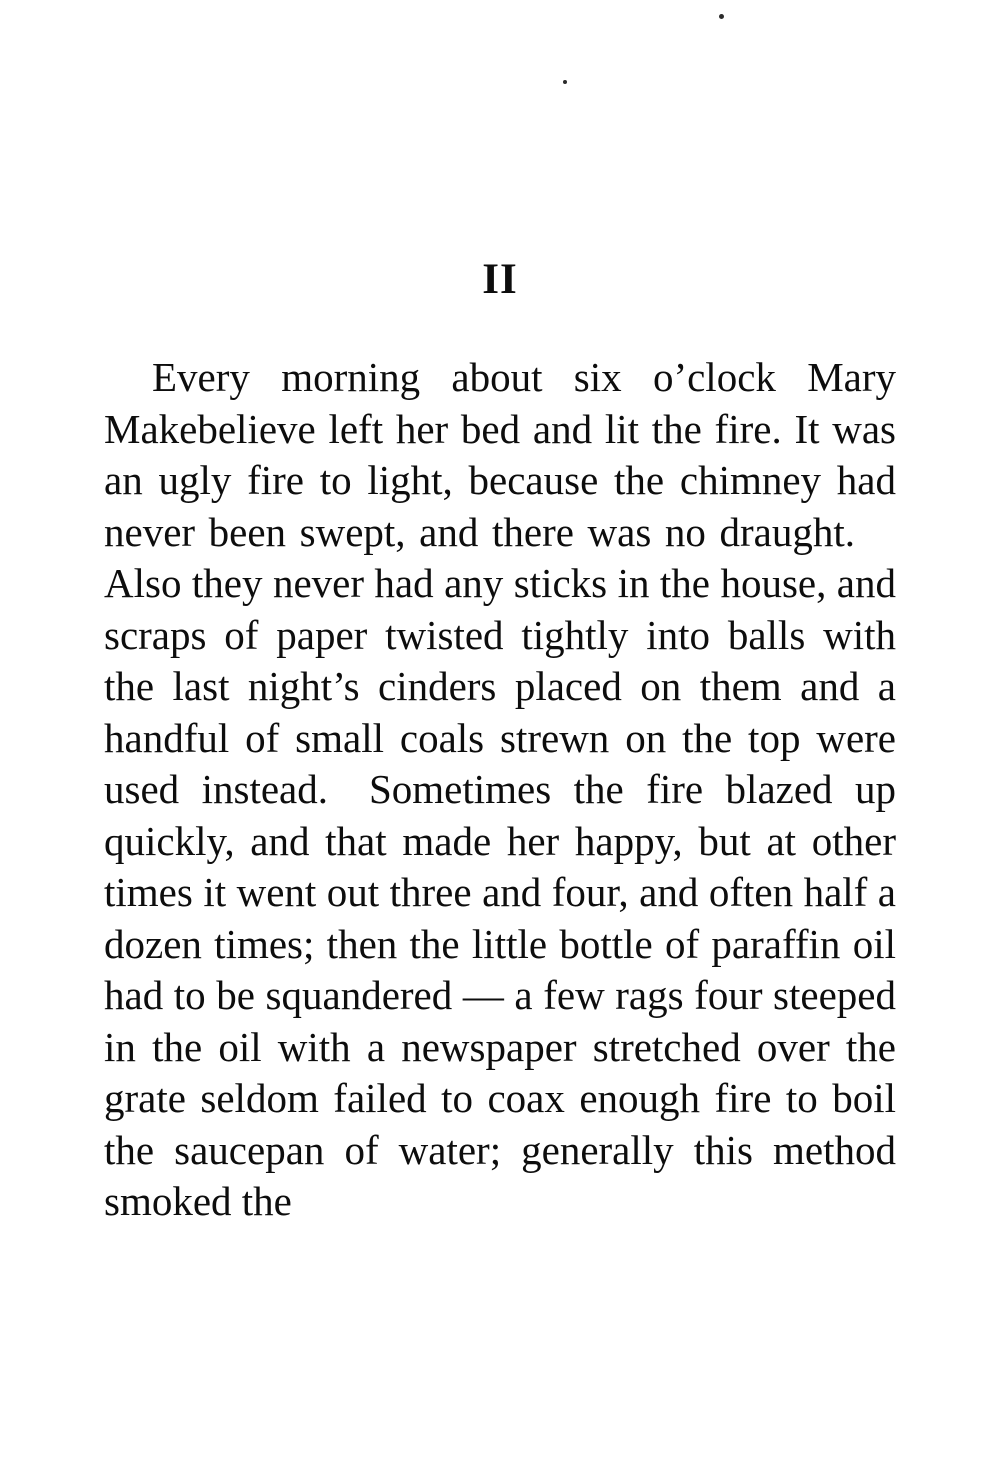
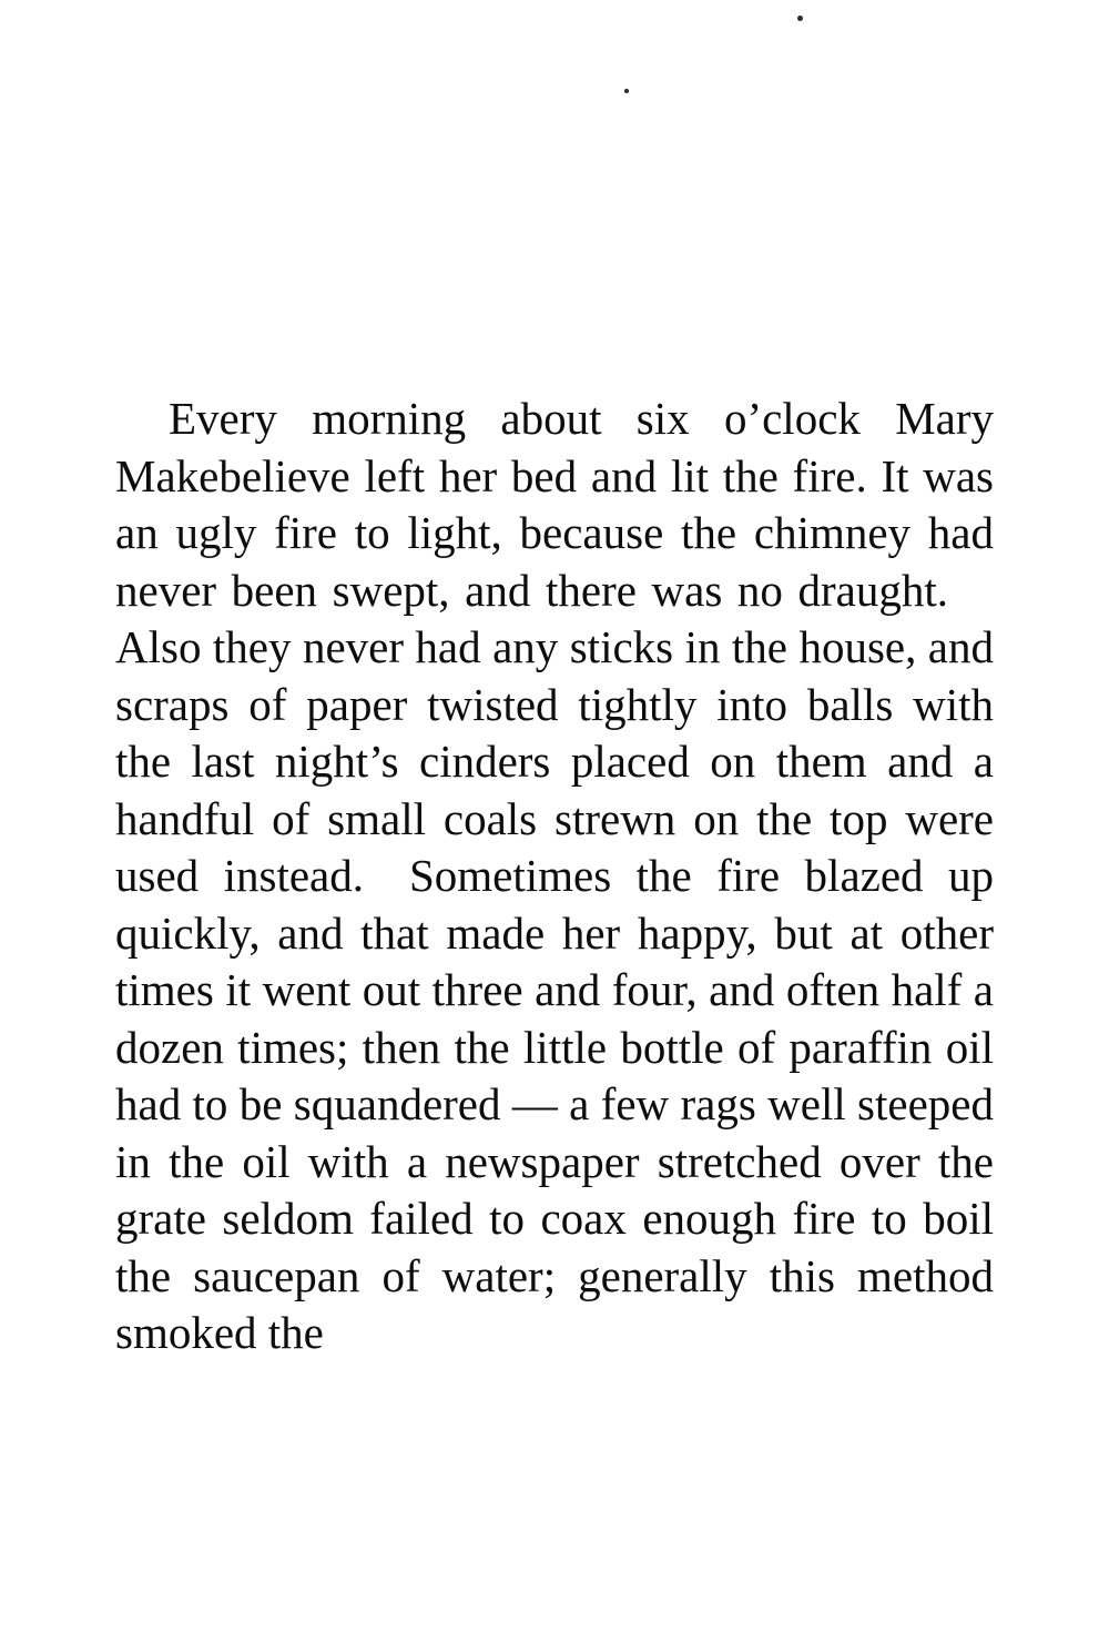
- II
- Every morning about six o’clock Mary Makebelieve left her bed and lit the fire. It was an ugly fire to light, because the chimney had never been swept, and there was no draught. Also they never had any sticks in the house, and scraps of paper twisted tightly into balls with the last night’s cinders placed on them and a handful of small coals strewn on the top were used instead. Sometimes the fire blazed up quickly, and that made her happy, but at other times it went out three and four, and often half a dozen times; then the little bottle of paraffin oil had to be squandered — a few rags four steeped in the oil with a newspaper stretched over the grate seldom failed to coax enough fire to boil the saucepan of water; generally this method smoked the
+ Every morning about six o’clock Mary Makebelieve left her bed and lit the fire. It was an ugly fire to light, because the chimney had never been swept, and there was no draught. Also they never had any sticks in the house, and scraps of paper twisted tightly into balls with the last night’s cinders placed on them and a handful of small coals strewn on the top were used instead. Sometimes the fire blazed up quickly, and that made her happy, but at other times it went out three and four, and often half a dozen times; then the little bottle of paraffin oil had to be squandered — a few rags well steeped in the oil with a newspaper stretched over the grate seldom failed to coax enough fire to boil the saucepan of water; generally this method smoked the
